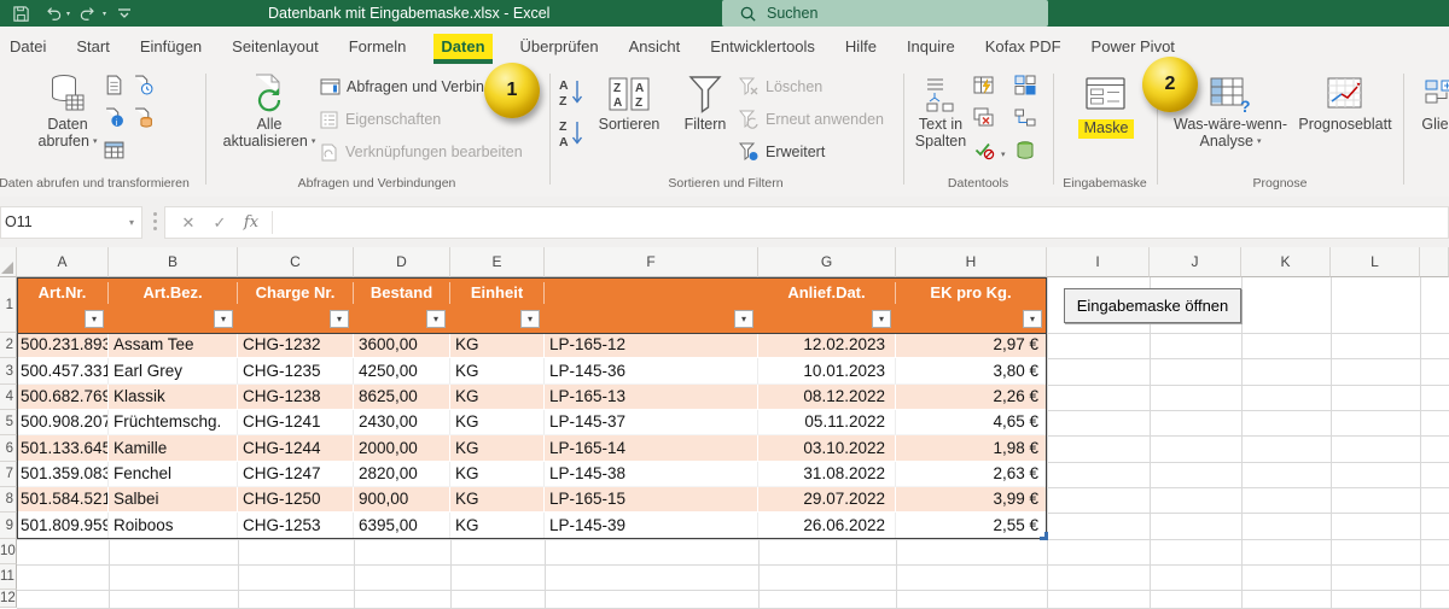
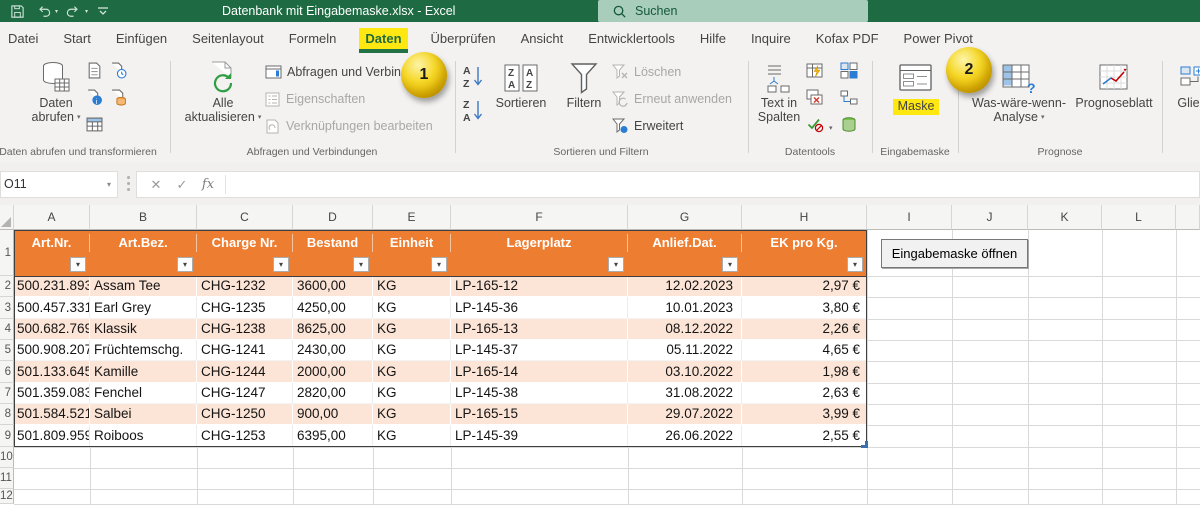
  Datenbank mit Eingabemaske.xlsx - Excel
  Suchen
  Datei
  Start
  Einfügen
  Seitenlayout
  Formeln
  Daten
  Überprüfen
  Ansicht
  Entwicklertools
  Hilfe
  Inquire
  Kofax PDF
  Power Pivot
  Daten
  abrufen
  i
  Daten abrufen und transformieren
  Alle
  aktualisieren
  Abfragen und Verbin
  Eigenschaften
  Verknüpfungen bearbeiten
  Abfragen und Verbindungen
  A
  Z
  Z
  A
  Z
  A
  A
  Z
  Sortieren
  Filtern
  Löschen
  Erneut anwenden
  Erweitert
  Sortieren und Filtern
  Text in
  Spalten
  Datentools
  Maske
  Eingabemaske
  ?
  Was-wäre-wenn-
  Analyse
  Prognoseblatt
  Prognose
  Glie
  1
  2
  O11
  ▾
  ✕
  ✓
  fx
  A
  B
  C
  D
  E
  F
  G
  H
  I
  J
  K
  L
  1
  2
  3
  4
  5
  6
  7
  8
  9
  10
  11
  12
  Art.Nr.
  Art.Bez.
  Charge Nr.
  Bestand
  Einheit
+ Lagerplatz
  Anlief.Dat.
  EK pro Kg.
  500.231.893
  Assam Tee
  CHG-1232
  3600,00
  KG
  LP-165-12
  12.02.2023
  2,97 €
  500.457.331
  Earl Grey
  CHG-1235
  4250,00
  KG
  LP-145-36
  10.01.2023
  3,80 €
  500.682.769
  Klassik
  CHG-1238
  8625,00
  KG
  LP-165-13
  08.12.2022
  2,26 €
  500.908.207
  Früchtemschg.
  CHG-1241
  2430,00
  KG
  LP-145-37
  05.11.2022
  4,65 €
  501.133.645
  Kamille
  CHG-1244
  2000,00
  KG
  LP-165-14
  03.10.2022
  1,98 €
  501.359.083
  Fenchel
  CHG-1247
  2820,00
  KG
  LP-145-38
  31.08.2022
  2,63 €
  501.584.521
  Salbei
  CHG-1250
  900,00
  KG
  LP-165-15
  29.07.2022
  3,99 €
  501.809.959
  Roiboos
  CHG-1253
  6395,00
  KG
  LP-145-39
  26.06.2022
  2,55 €
  Eingabemaske öffnen
